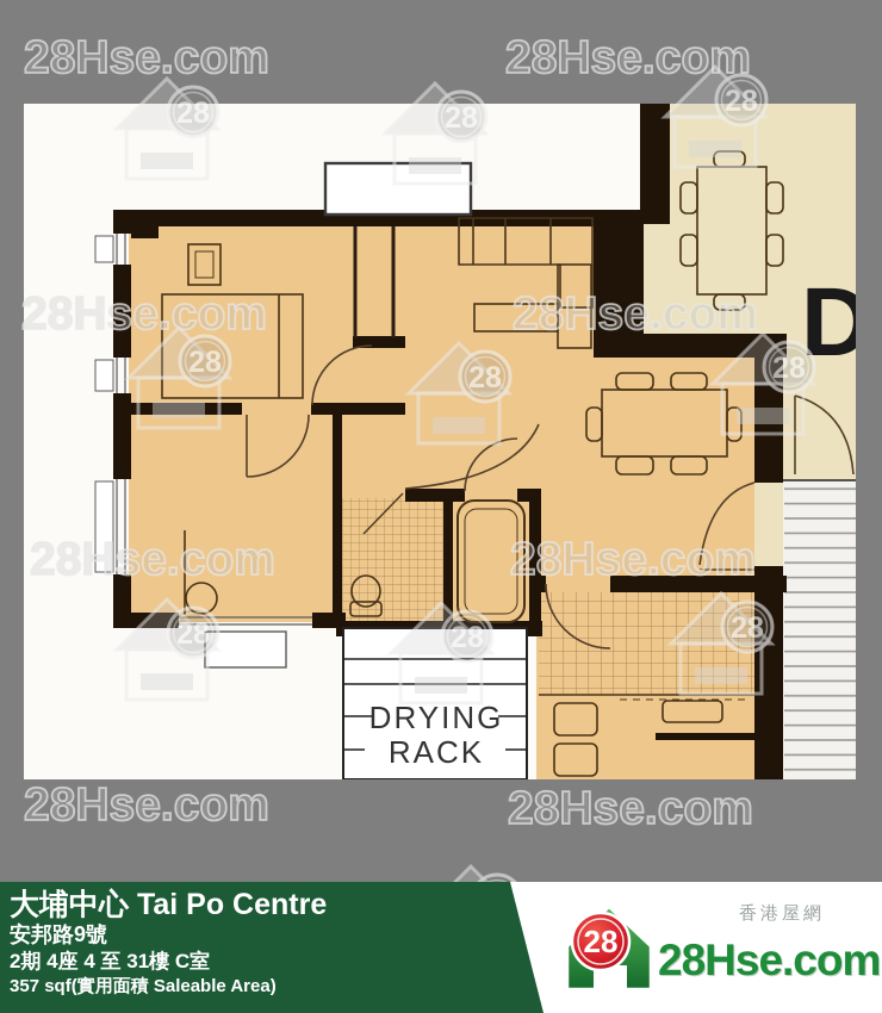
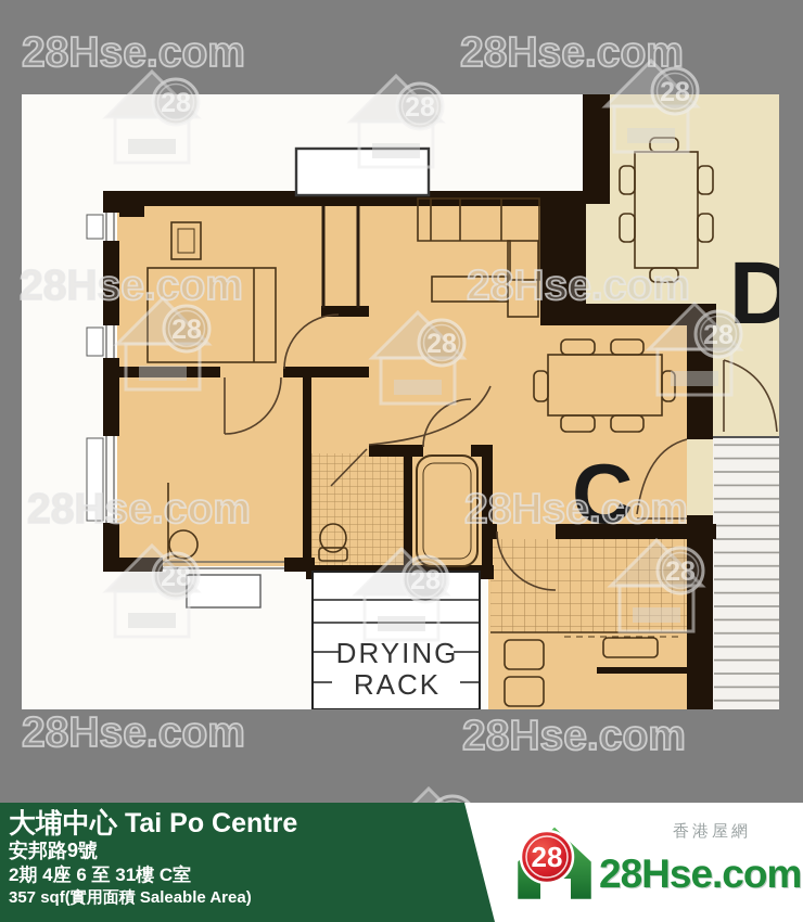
  DRYING
  RACK
+ C
  D
  28Hse.com
  28Hse.com
  28Hse.com
  28Hse.com
  28Hse.com
  28Hse.com
  28Hse.com
  28Hse.com
  28
  28
  28
  28
  28
  28
  28
  28
  28
  大埔中心 Tai Po Centre
  安邦路9號
- 2期 4座 4 至 31樓 C室
+ 2期 4座 6 至 31樓 C室
  357 sqf(實用面積 Saleable Area)
  28
  28Hse.com
  香港屋網
